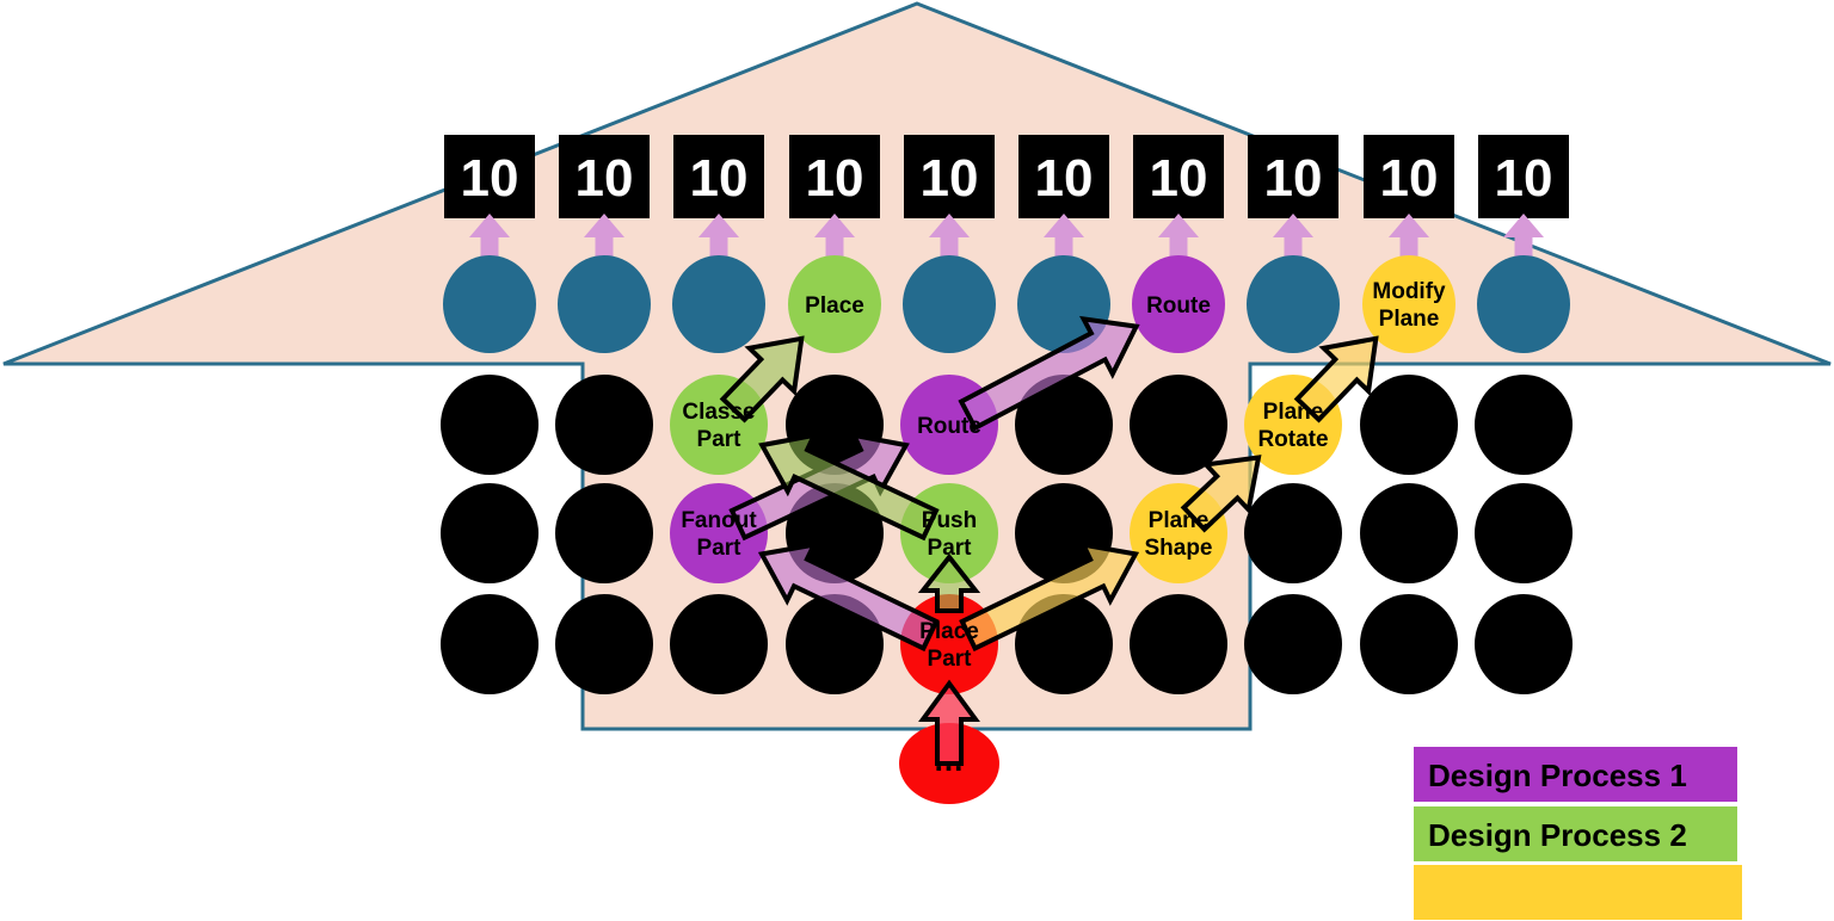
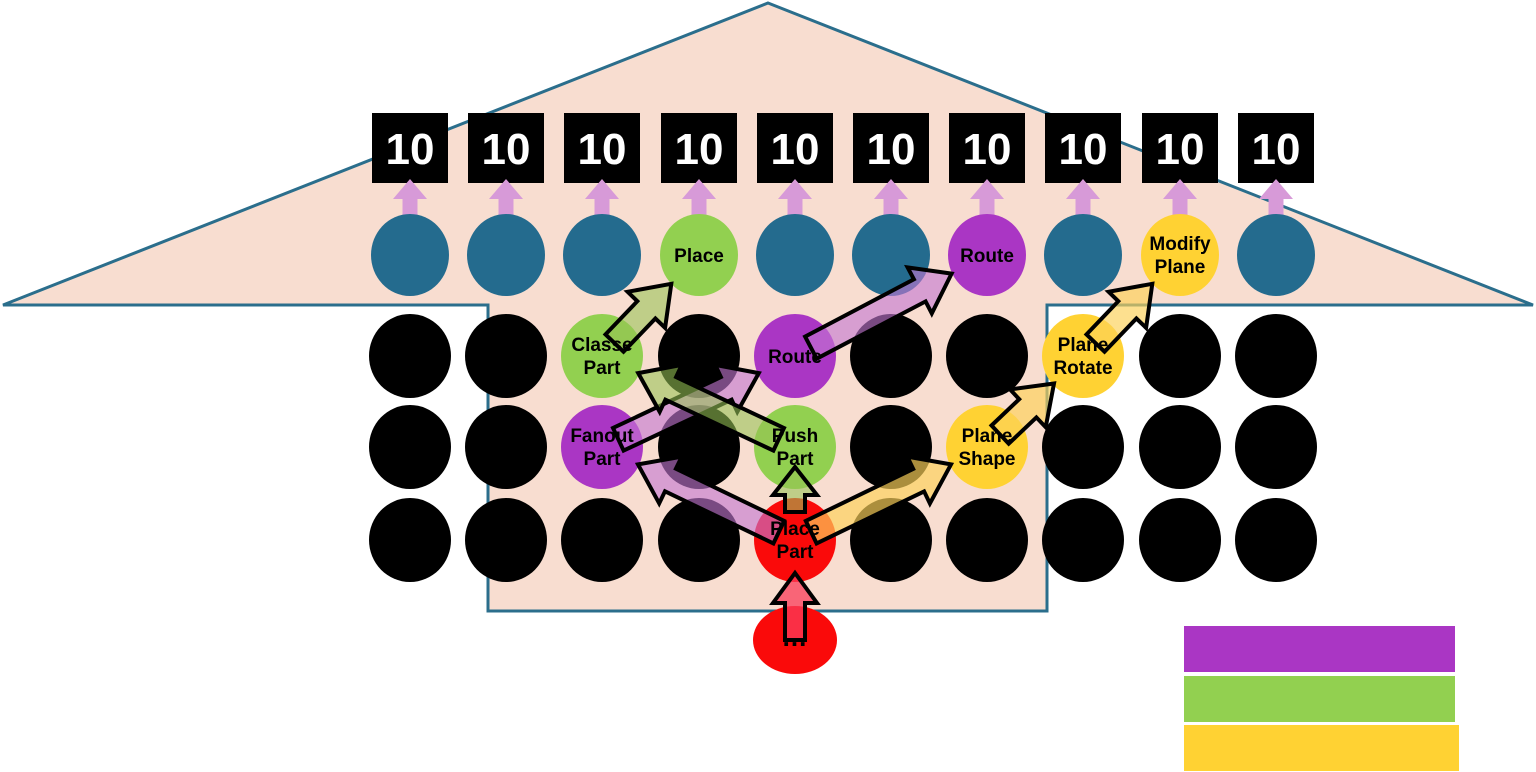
  10
  10
  10
  10
  10
  10
  10
  10
  10
  10
  Place
  Route
  Modify Plane
  Classe Part
  Route
  Plane Rotate
  Fanout Part
  Push Part
  Plane Shape
  Place Part
  ...
- Design Process 1
- Design Process 2
